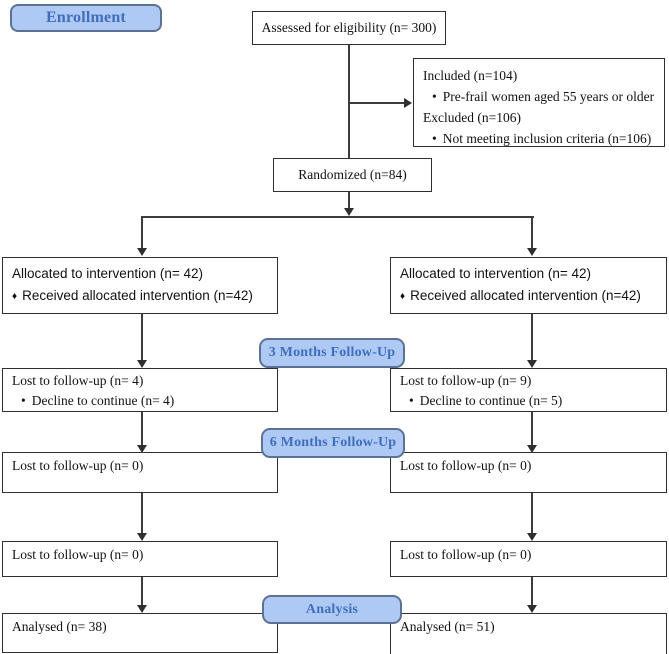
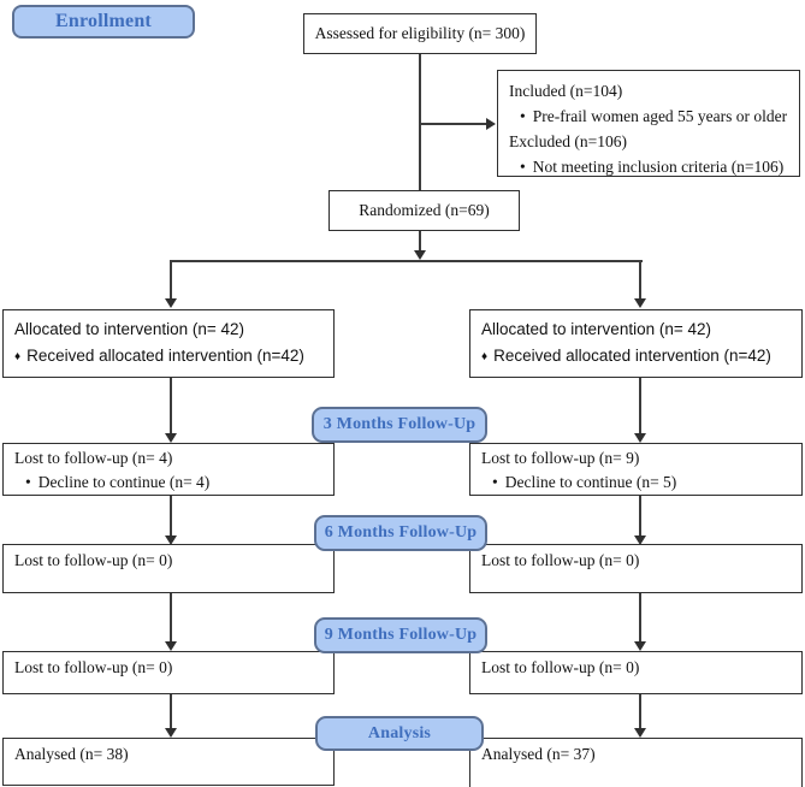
  Enrollment
  3 Months Follow-Up
  6 Months Follow-Up
+ 9 Months Follow-Up
  Analysis
  Assessed for eligibility (n= 300)
  Included (n=104)
  • Pre-frail women aged 55 years or older
  Excluded (n=106)
  • Not meeting inclusion criteria (n=106)
- Randomized (n=84)
+ Randomized (n=69)
  Allocated to intervention (n= 42)
  ♦ Received allocated intervention (n=42)
  Allocated to intervention (n= 42)
  ♦ Received allocated intervention (n=42)
  Lost to follow-up (n= 4)
  • Decline to continue (n= 4)
  Lost to follow-up (n= 9)
  • Decline to continue (n= 5)
  Lost to follow-up (n= 0)
  Lost to follow-up (n= 0)
  Lost to follow-up (n= 0)
  Lost to follow-up (n= 0)
  Analysed (n= 38)
- Analysed (n= 51)
+ Analysed (n= 37)
